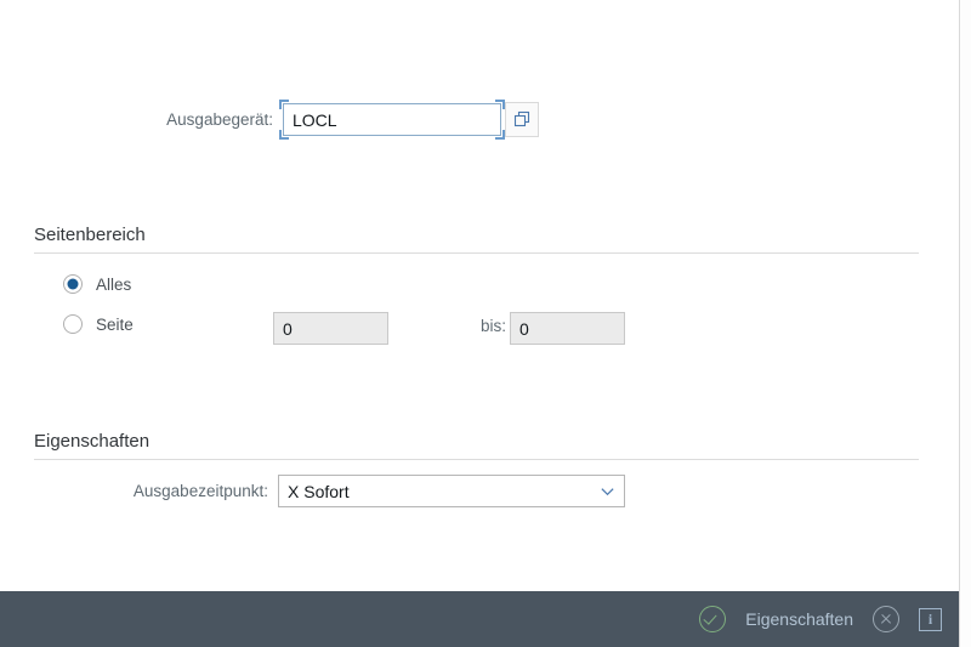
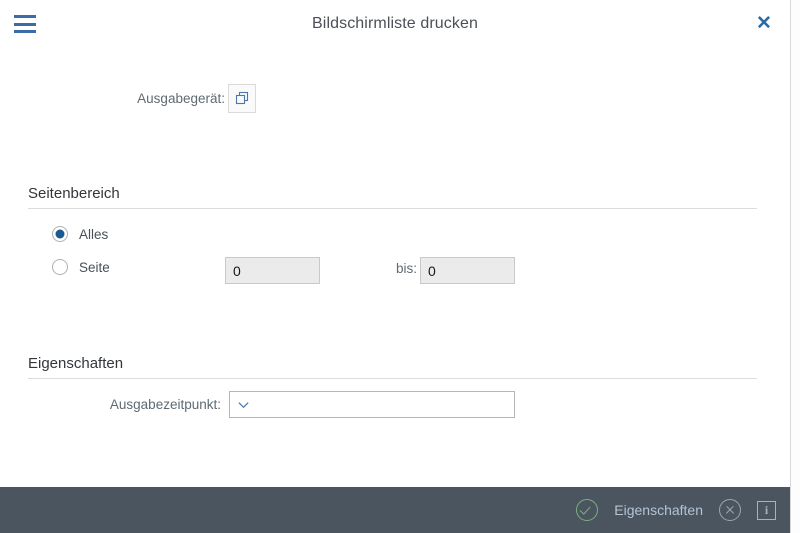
+ Bildschirmliste drucken
+ ✕
  Ausgabegerät:
- LOCL
  Seitenbereich
  Alles
  Seite
  0
  bis:
  0
  Eigenschaften
  Ausgabezeitpunkt:
- X Sofort
  Eigenschaften
  i
